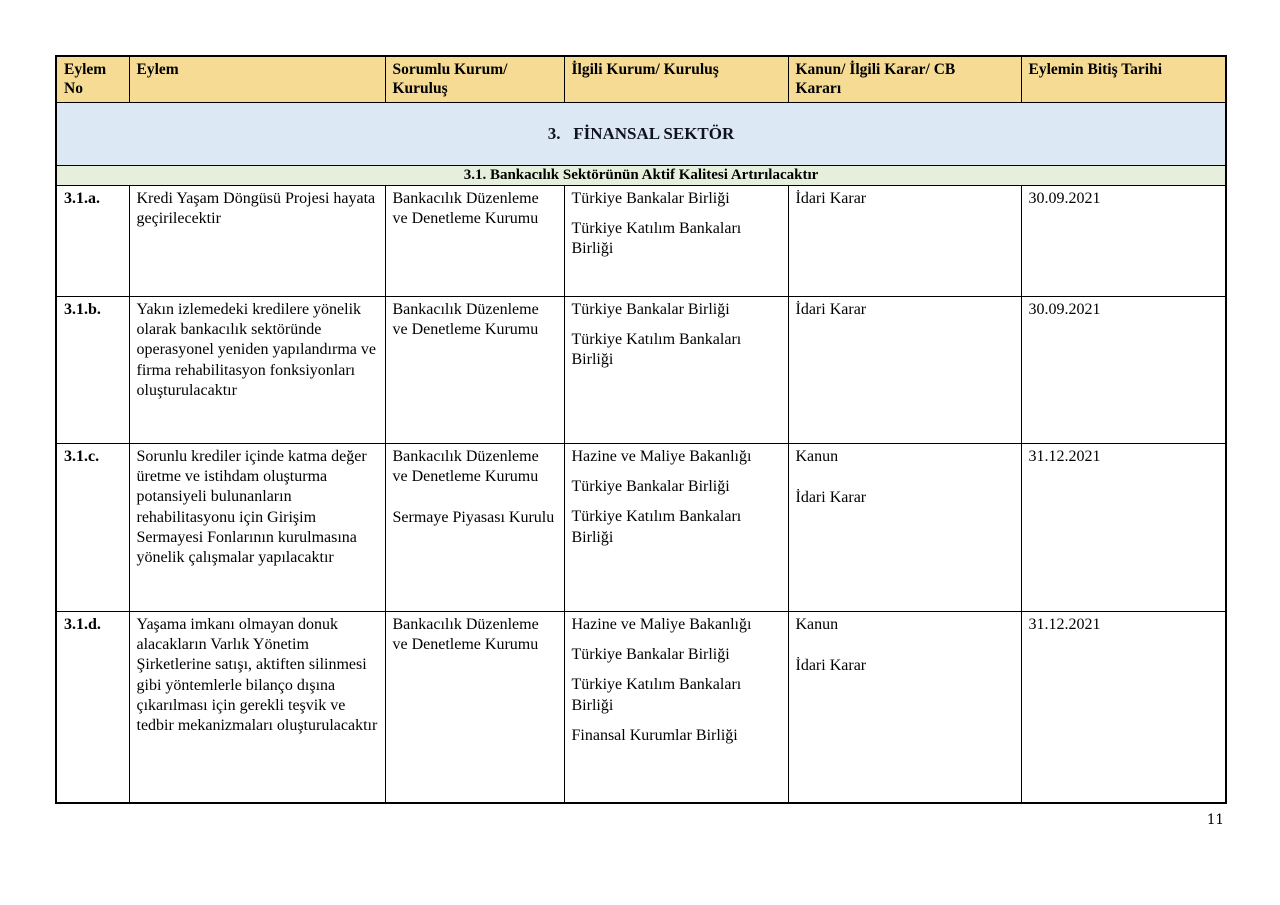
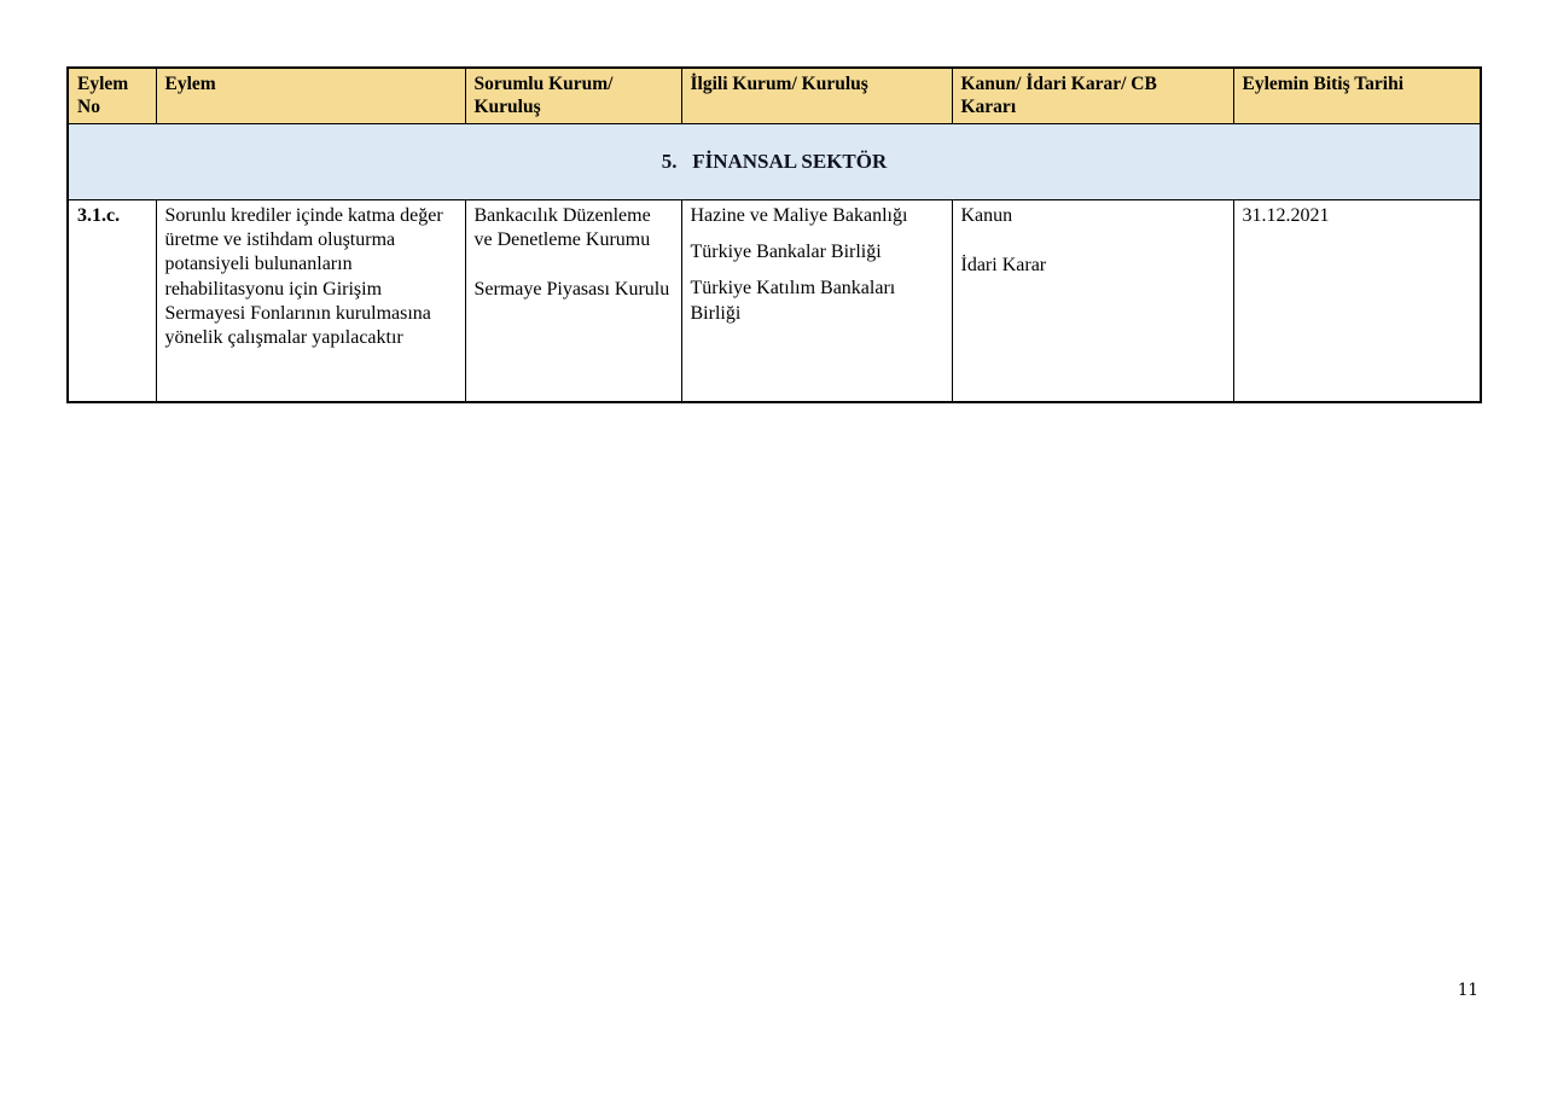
- Eylem No	Eylem	Sorumlu Kurum/ Kuruluş	İlgili Kurum/ Kuruluş	Kanun/ İlgili Karar/ CB Kararı	Eylemin Bitiş Tarihi
+ Eylem No	Eylem	Sorumlu Kurum/ Kuruluş	İlgili Kurum/ Kuruluş	Kanun/ İdari Karar/ CB Kararı	Eylemin Bitiş Tarihi
- 3. FİNANSAL SEKTÖR
+ 5. FİNANSAL SEKTÖR
- 3.1. Bankacılık Sektörünün Aktif Kalitesi Artırılacaktır
- 3.1.a.	Kredi Yaşam Döngüsü Projesi hayata geçirilecektir	Bankacılık Düzenleme ve Denetleme Kurumu	Türkiye Bankalar BirliğiTürkiye Katılım Bankaları Birliği	İdari Karar	30.09.2021
- 3.1.b.	Yakın izlemedeki kredilere yönelik olarak bankacılık sektöründe operasyonel yeniden yapılandırma ve firma rehabilitasyon fonksiyonları oluşturulacaktır	Bankacılık Düzenleme ve Denetleme Kurumu	Türkiye Bankalar BirliğiTürkiye Katılım Bankaları Birliği	İdari Karar	30.09.2021
  3.1.c.	Sorunlu krediler içinde katma değer üretme ve istihdam oluşturma potansiyeli bulunanların rehabilitasyonu için Girişim Sermayesi Fonlarının kurulmasına yönelik çalışmalar yapılacaktır	Bankacılık Düzenleme ve Denetleme KurumuSermaye Piyasası Kurulu	Hazine ve Maliye BakanlığıTürkiye Bankalar BirliğiTürkiye Katılım Bankaları Birliği	Kanunİdari Karar	31.12.2021
- 3.1.d.	Yaşama imkanı olmayan donuk alacakların Varlık Yönetim Şirketlerine satışı, aktiften silinmesi gibi yöntemlerle bilanço dışına çıkarılması için gerekli teşvik ve tedbir mekanizmaları oluşturulacaktır	Bankacılık Düzenleme ve Denetleme Kurumu	Hazine ve Maliye BakanlığıTürkiye Bankalar BirliğiTürkiye Katılım Bankaları BirliğiFinansal Kurumlar Birliği	Kanunİdari Karar	31.12.2021
  11
